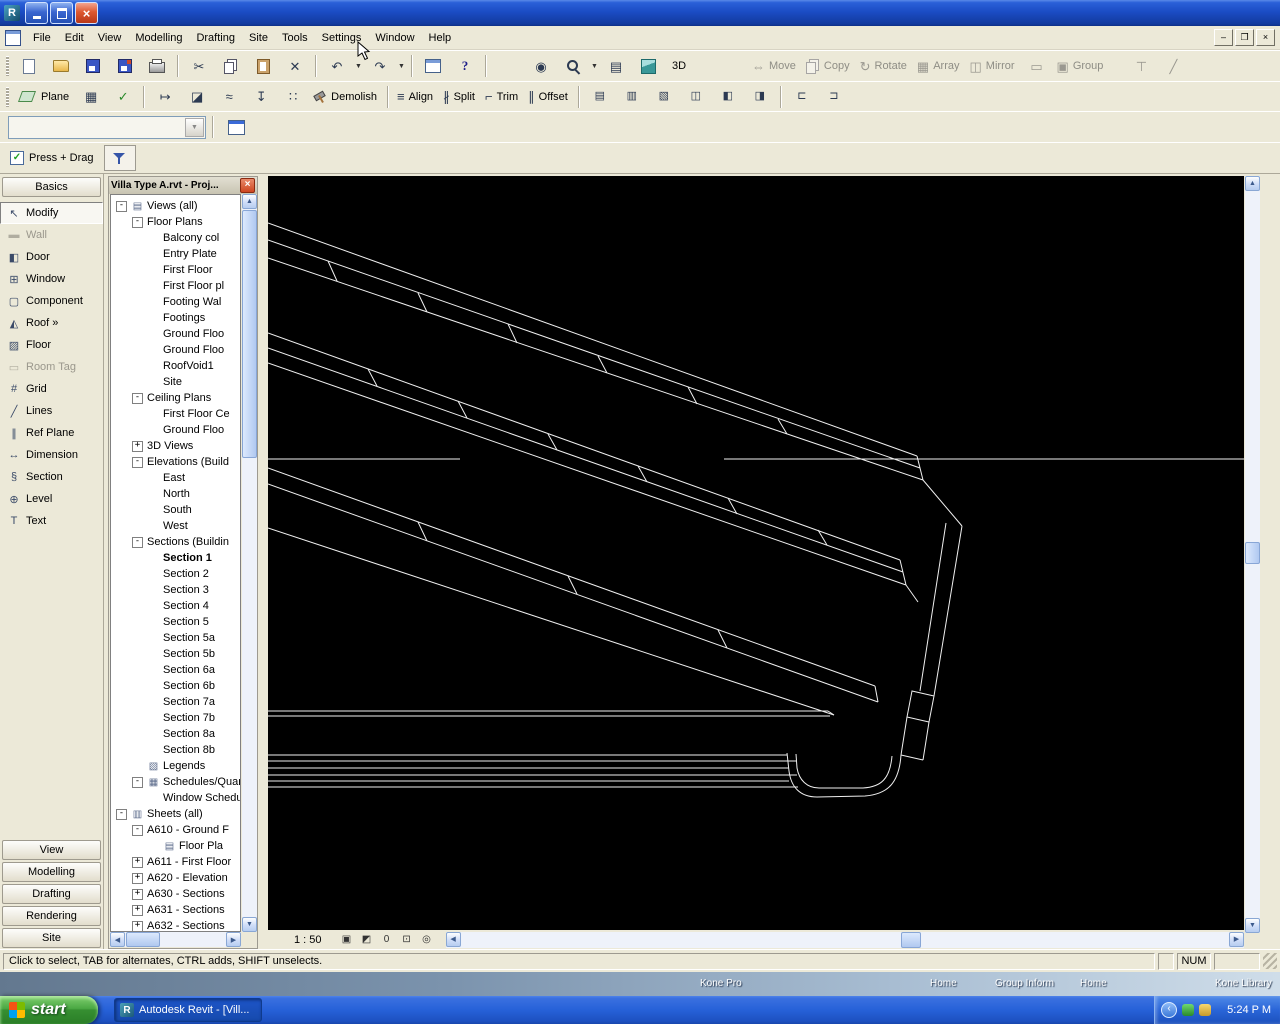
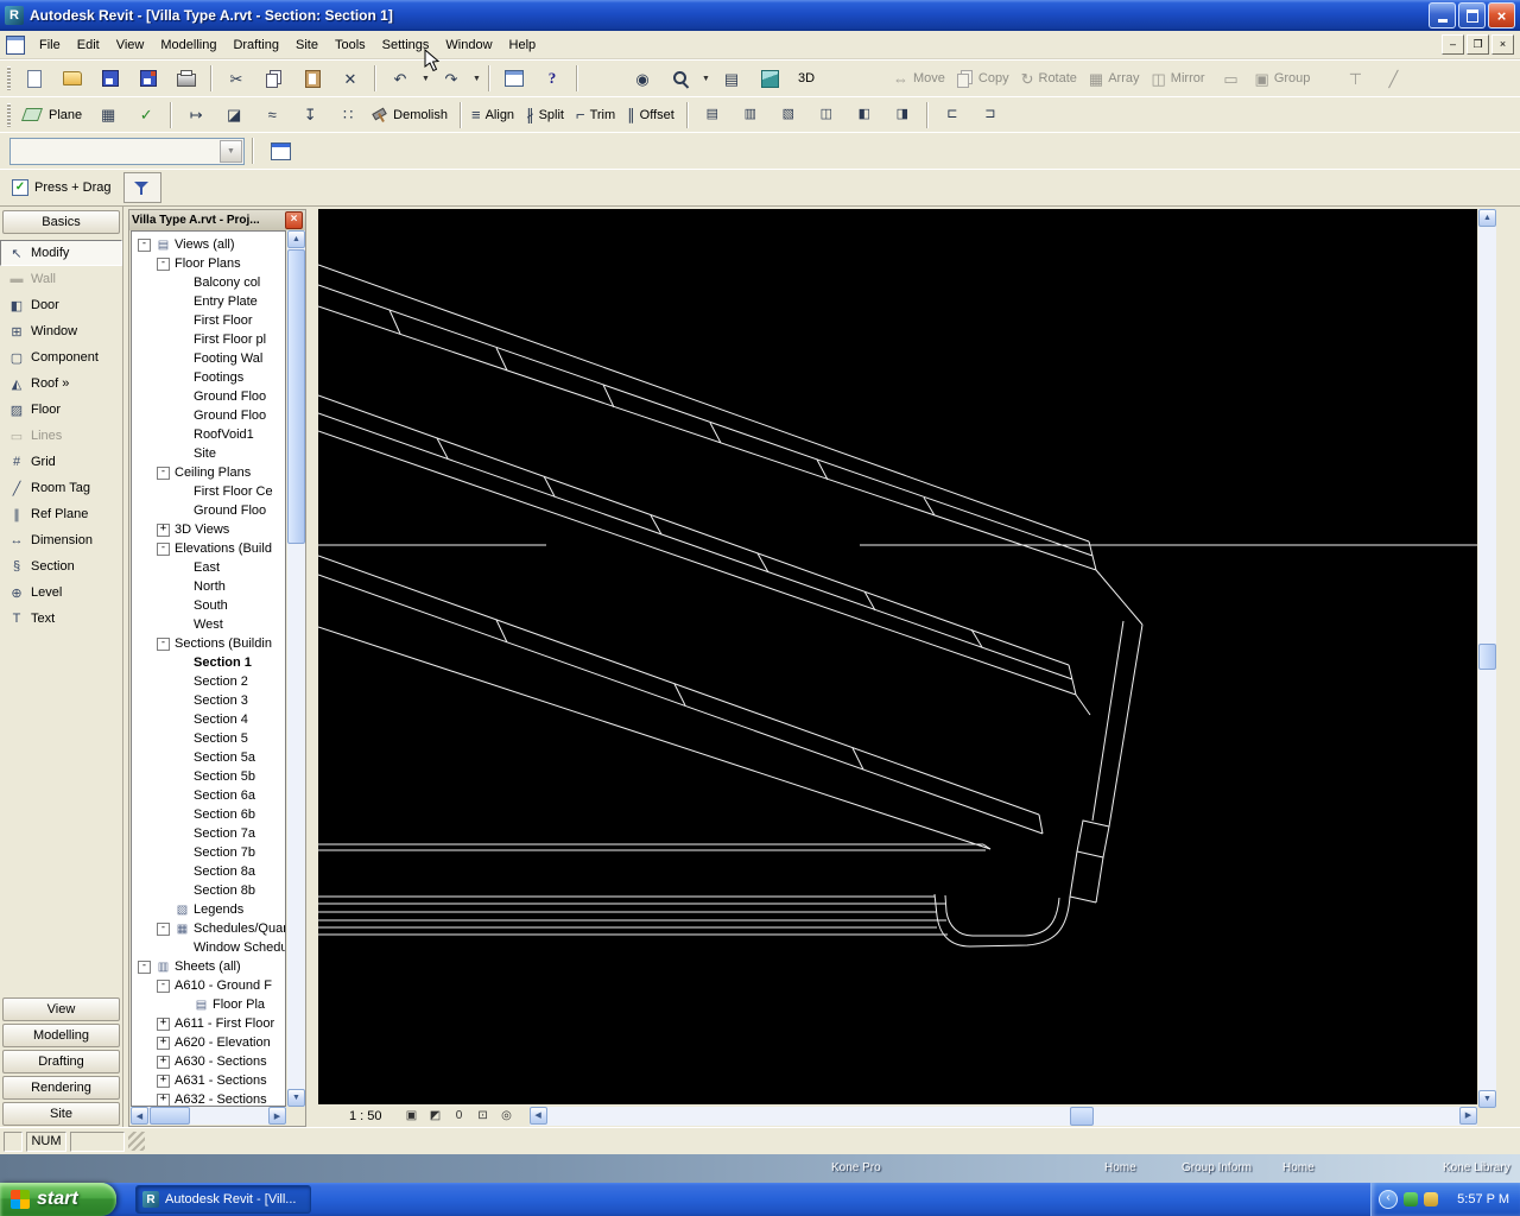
  R
+ Autodesk Revit - [Villa Type A.rvt - Section: Section 1]
  ×
  File
  Edit
  View
  Modelling
  Drafting
  Site
  Tools
  Settings
  Window
  Help
  –
  ❐
  ×
  ✂
  ✕
  ↶
  ↷
  ?
  ◉
  ▤
  3D
  ⇔
  Move
  Copy
  ↻
  Rotate
  ▦
  Array
  ◫
  Mirror
  ▭
  ▣
  Group
  ⊤
  ╱
  Plane
  ▦
  ✓
  ↦
  ◪
  ≈
  ↧
  ∷
  Demolish
  ≡
  Align
  ∦
  Split
  ⌐
  Trim
  ∥
  Offset
  ▤
  ▥
  ▧
  ◫
  ◧
  ◨
  ⊏
  ⊐
  ✓
  Press + Drag
  Basics
  ↖
  Modify
  ▬
  Wall
  ◧
  Door
  ⊞
  Window
  ▢
  Component
  ◭
  Roof »
  ▨
  Floor
  ▭
- Room Tag
+ Lines
  #
  Grid
  ╱
- Lines
+ Room Tag
  ∥
  Ref Plane
  ↔
  Dimension
  §
  Section
  ⊕
  Level
  T
  Text
  View
  Modelling
  Drafting
  Rendering
  Site
  Villa Type A.rvt - Proj...
  ×
  -
  ▤
  Views (all)
  -
  Floor Plans
  Balcony col
  Entry Plate
  First Floor
  First Floor pl
  Footing Wal
  Footings
  Ground Floo
  Ground Floo
  RoofVoid1
  Site
  -
  Ceiling Plans
  First Floor Ce
  Ground Floo
  +
  3D Views
  -
  Elevations (Build
  East
  North
  South
  West
  -
  Sections (Buildin
  Section 1
  Section 2
  Section 3
  Section 4
  Section 5
  Section 5a
  Section 5b
  Section 6a
  Section 6b
  Section 7a
  Section 7b
  Section 8a
  Section 8b
  ▧
  Legends
  -
  ▦
  Schedules/Qua
  Window Schedu
  -
  ▥
  Sheets (all)
  -
  A610 - Ground F
  ▤
  Floor Pla
  +
  A611 - First Floor
  +
  A620 - Elevation
  +
  A630 - Sections
  +
  A631 - Sections
  +
  A632 - Sections
  1 : 50
  ▣
  ◩
  0
  ⊡
  ◎
- Click to select, TAB for alternates, CTRL adds, SHIFT unselects.
  NUM
  Kone Pro
  Home
  Group Inform
  Home
  Kone Library
  start
  R
  Autodesk Revit - [Vill...
  ‹
- 5:24 P M
+ 5:57 P M
